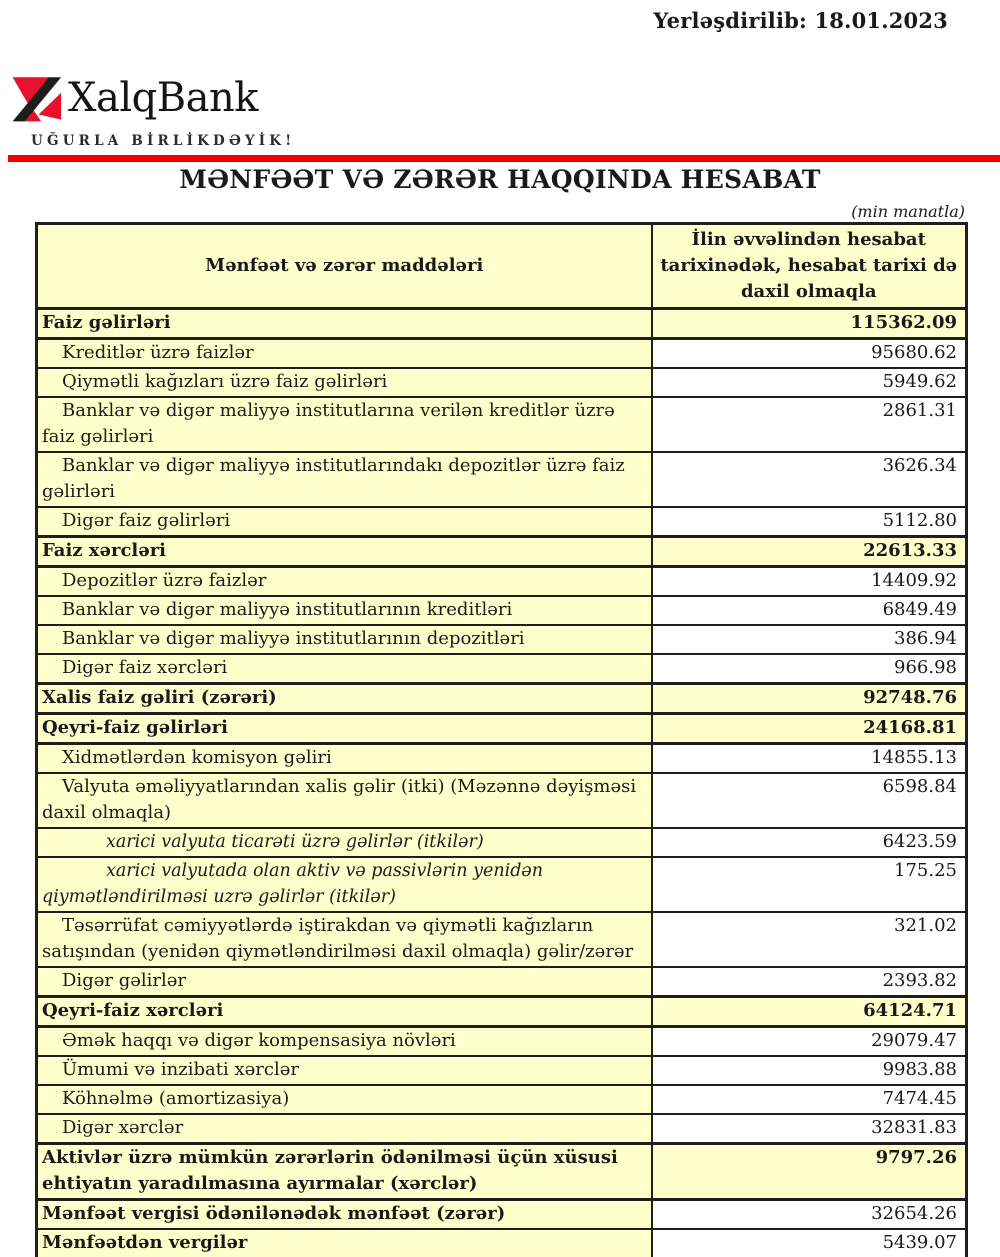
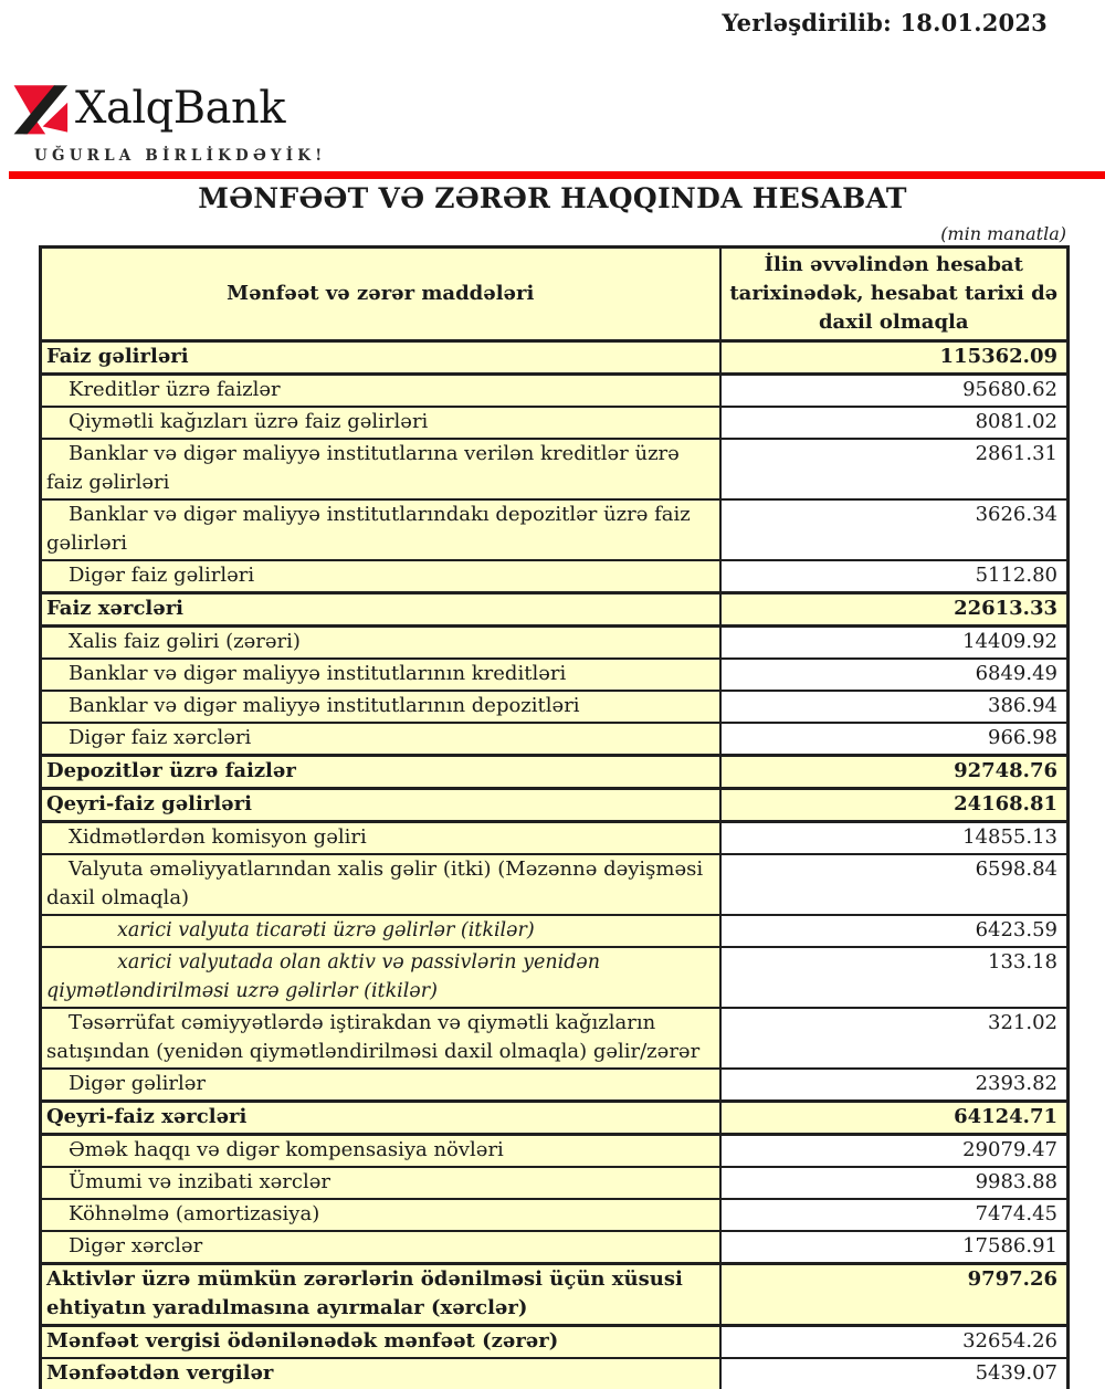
  Yerləşdirilib: 18.01.2023
  XalqBank
  UĞURLA BİRLİKDƏYİK!
  MƏNFƏƏT VƏ ZƏRƏR HAQQINDA HESABAT
  (min manatla)
  Mənfəət və zərər maddələri	İlin əvvəlindən hesabat tarixinədək, hesabat tarixi də daxil olmaqla
  Faiz gəlirləri	115362.09
  Kreditlər üzrə faizlər	95680.62
- Qiymətli kağızları üzrə faiz gəlirləri	5949.62
+ Qiymətli kağızları üzrə faiz gəlirləri	8081.02
  Banklar və digər maliyyə institutlarına verilən kreditlər üzrə faiz gəlirləri	2861.31
  Banklar və digər maliyyə institutlarındakı depozitlər üzrə faiz gəlirləri	3626.34
  Digər faiz gəlirləri	5112.80
  Faiz xərcləri	22613.33
- Depozitlər üzrə faizlər	14409.92
+ Xalis faiz gəliri (zərəri)	14409.92
  Banklar və digər maliyyə institutlarının kreditləri	6849.49
  Banklar və digər maliyyə institutlarının depozitləri	386.94
  Digər faiz xərcləri	966.98
- Xalis faiz gəliri (zərəri)	92748.76
+ Depozitlər üzrə faizlər	92748.76
  Qeyri-faiz gəlirləri	24168.81
  Xidmətlərdən komisyon gəliri	14855.13
  Valyuta əməliyyatlarından xalis gəlir (itki) (Məzənnə dəyişməsi daxil olmaqla)	6598.84
  xarici valyuta ticarəti üzrə gəlirlər (itkilər)	6423.59
- xarici valyutada olan aktiv və passivlərin yenidən qiymətləndirilməsi uzrə gəlirlər (itkilər)	175.25
+ xarici valyutada olan aktiv və passivlərin yenidən qiymətləndirilməsi uzrə gəlirlər (itkilər)	133.18
  Təsərrüfat cəmiyyətlərdə iştirakdan və qiymətli kağızların satışından (yenidən qiymətləndirilməsi daxil olmaqla) gəlir/zərər	321.02
  Digər gəlirlər	2393.82
  Qeyri-faiz xərcləri	64124.71
  Əmək haqqı və digər kompensasiya növləri	29079.47
  Ümumi və inzibati xərclər	9983.88
  Köhnəlmə (amortizasiya)	7474.45
- Digər xərclər	32831.83
+ Digər xərclər	17586.91
  Aktivlər üzrə mümkün zərərlərin ödənilməsi üçün xüsusi ehtiyatın yaradılmasına ayırmalar (xərclər)	9797.26
  Mənfəət vergisi ödənilənədək mənfəət (zərər)	32654.26
  Mənfəətdən vergilər	5439.07
